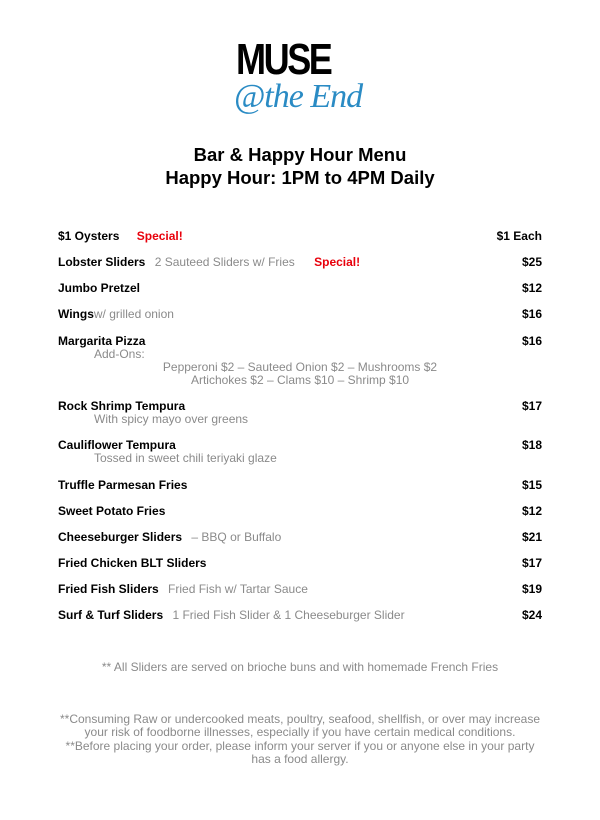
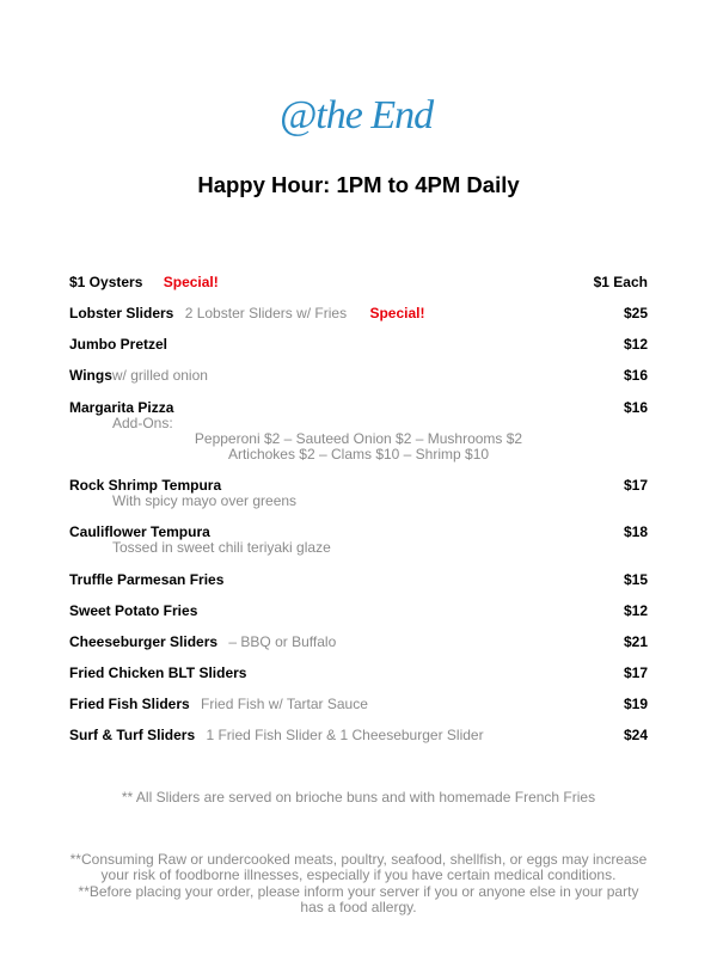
- MUSE
  @the End
- Bar & Happy Hour Menu
  Happy Hour: 1PM to 4PM Daily
  $1 Oysters Special!
  $1 Each
- Lobster Sliders 2 Sauteed Sliders w/ Fries Special!
+ Lobster Sliders 2 Lobster Sliders w/ Fries Special!
  $25
  Jumbo Pretzel
  $12
  Wingsw/ grilled onion
  $16
  Margarita Pizza
  $16
  Add-Ons:
  Pepperoni $2 – Sauteed Onion $2 – Mushrooms $2
  Artichokes $2 – Clams $10 – Shrimp $10
  Rock Shrimp Tempura
  $17
  With spicy mayo over greens
  Cauliflower Tempura
  $18
  Tossed in sweet chili teriyaki glaze
  Truffle Parmesan Fries
  $15
  Sweet Potato Fries
  $12
  Cheeseburger Sliders – BBQ or Buffalo
  $21
  Fried Chicken BLT Sliders
  $17
  Fried Fish Sliders Fried Fish w/ Tartar Sauce
  $19
  Surf & Turf Sliders 1 Fried Fish Slider & 1 Cheeseburger Slider
  $24
  ** All Sliders are served on brioche buns and with homemade French Fries
- **Consuming Raw or undercooked meats, poultry, seafood, shellfish, or over may increase your risk of foodborne illnesses, especially if you have certain medical conditions.
+ **Consuming Raw or undercooked meats, poultry, seafood, shellfish, or eggs may increase your risk of foodborne illnesses, especially if you have certain medical conditions.
  **Before placing your order, please inform your server if you or anyone else in your party has a food allergy.
